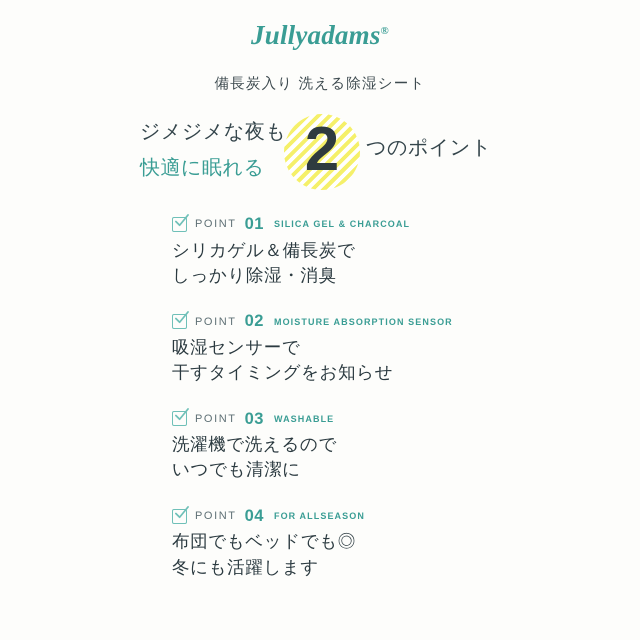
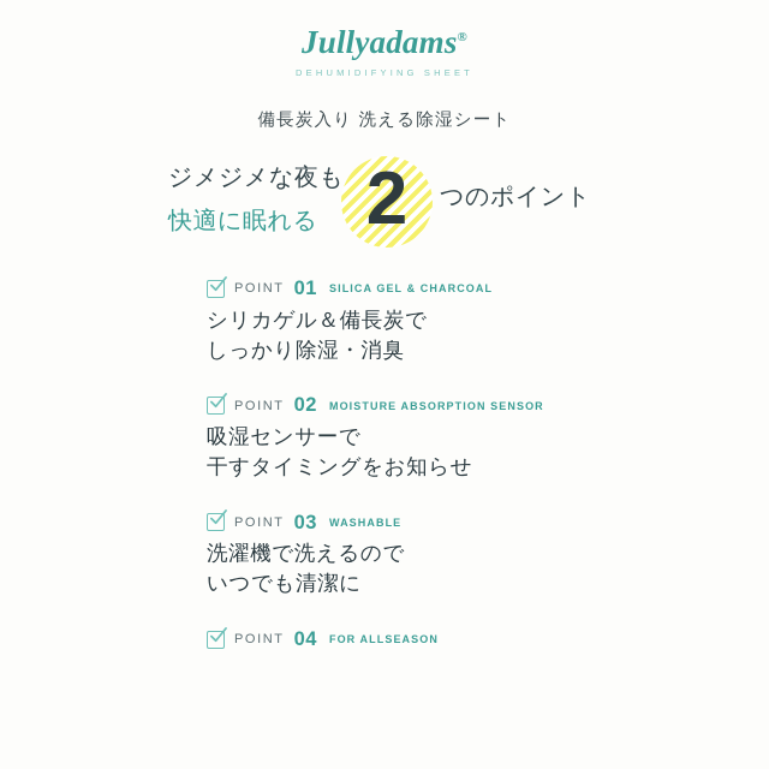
  Jullyadams®
+ DEHUMIDIFYING SHEET
  備長炭入り 洗える除湿シート
  ジメジメな夜も
  快適に眠れる
  2
  つのポイント
  POINT
  01
  SILICA GEL & CHARCOAL
  シリカゲル＆備長炭で
  しっかり除湿・消臭
  POINT
  02
  MOISTURE ABSORPTION SENSOR
  吸湿センサーで
  干すタイミングをお知らせ
  POINT
  03
  WASHABLE
  洗濯機で洗えるので
  いつでも清潔に
  POINT
  04
  FOR ALLSEASON
- 布団でもベッドでも◎
- 冬にも活躍します
